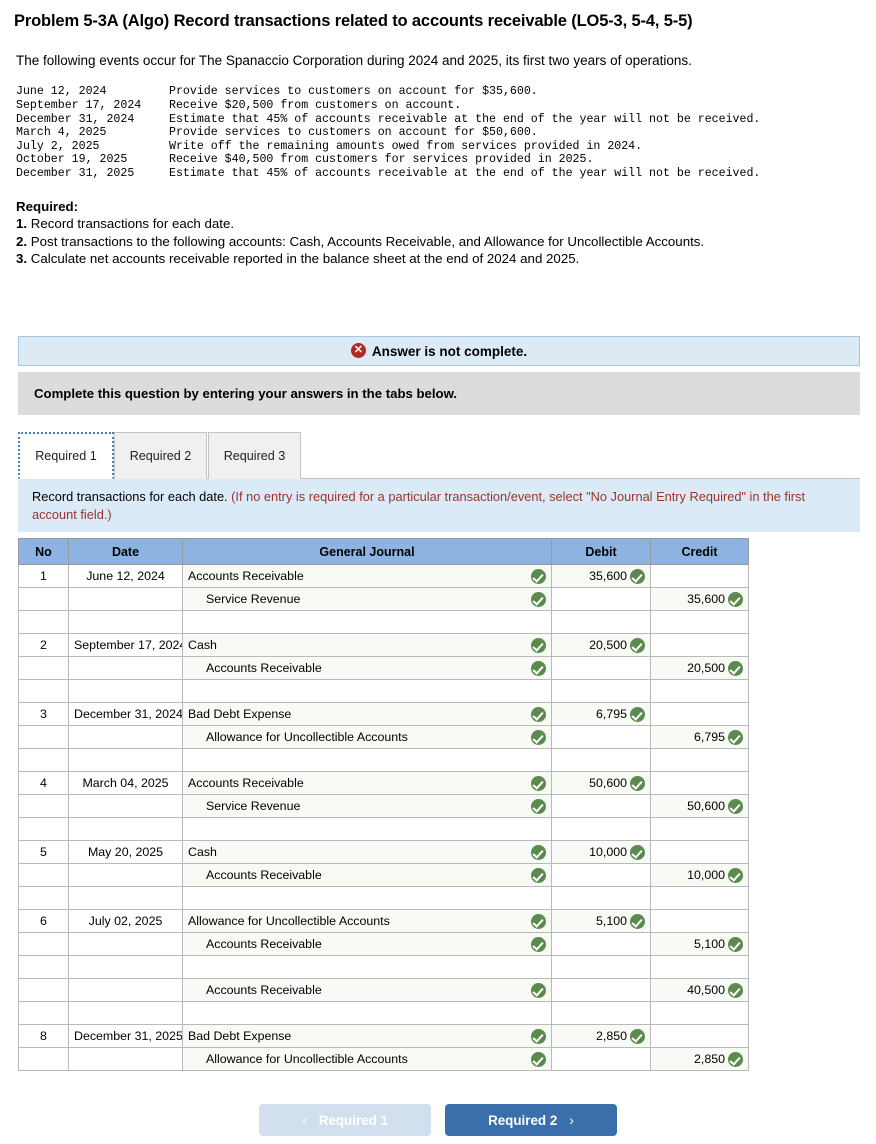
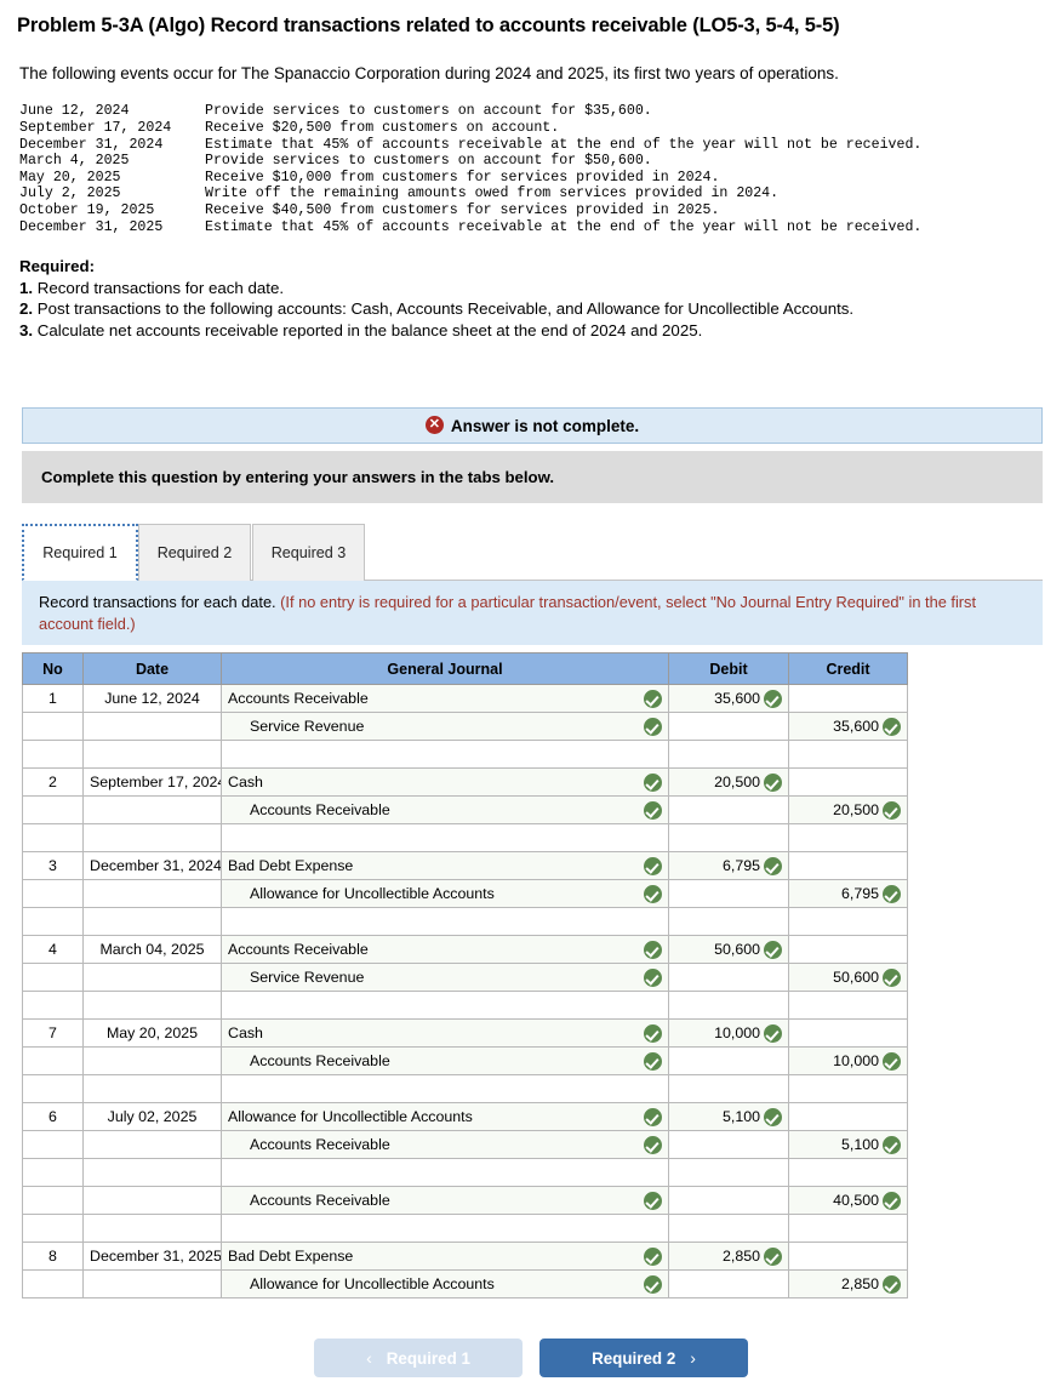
  Problem 5-3A (Algo) Record transactions related to accounts receivable (LO5-3, 5-4, 5-5)
  The following events occur for The Spanaccio Corporation during 2024 and 2025, its first two years of operations.
  June 12, 2024 Provide services to customers on account for $35,600.
  September 17, 2024 Receive $20,500 from customers on account.
  December 31, 2024 Estimate that 45% of accounts receivable at the end of the year will not be received.
  March 4, 2025 Provide services to customers on account for $50,600.
+ May 20, 2025 Receive $10,000 from customers for services provided in 2024.
  July 2, 2025 Write off the remaining amounts owed from services provided in 2024.
  October 19, 2025 Receive $40,500 from customers for services provided in 2025.
  December 31, 2025 Estimate that 45% of accounts receivable at the end of the year will not be received.
  Required:
  1. Record transactions for each date.
  2. Post transactions to the following accounts: Cash, Accounts Receivable, and Allowance for Uncollectible Accounts.
  3. Calculate net accounts receivable reported in the balance sheet at the end of 2024 and 2025.
  ✕
  Answer is not complete.
  Complete this question by entering your answers in the tabs below.
  Required 1
  Required 2
  Required 3
  Record transactions for each date. (If no entry is required for a particular transaction/event, select "No Journal Entry Required" in the first account field.)
  No	Date	General Journal	Debit	Credit
  1	June 12, 2024	Accounts Receivable	35,600
  		Service Revenue		35,600
  2	September 17, 202	Cash	20,500
  		Accounts Receivable		20,500
  3	December 31, 2024	Bad Debt Expense	6,795
  		Allowance for Uncollectible Accounts		6,795
  4	March 04, 2025	Accounts Receivable	50,600
  		Service Revenue		50,600
- 5	May 20, 2025	Cash	10,000
+ 7	May 20, 2025	Cash	10,000
  		Accounts Receivable		10,000
  6	July 02, 2025	Allowance for Uncollectible Accounts	5,100
  		Accounts Receivable		5,100
  		Accounts Receivable		40,500
  8	December 31, 2025	Bad Debt Expense	2,850
  		Allowance for Uncollectible Accounts		2,850
  ‹
  Required 1
  Required 2
  ›
